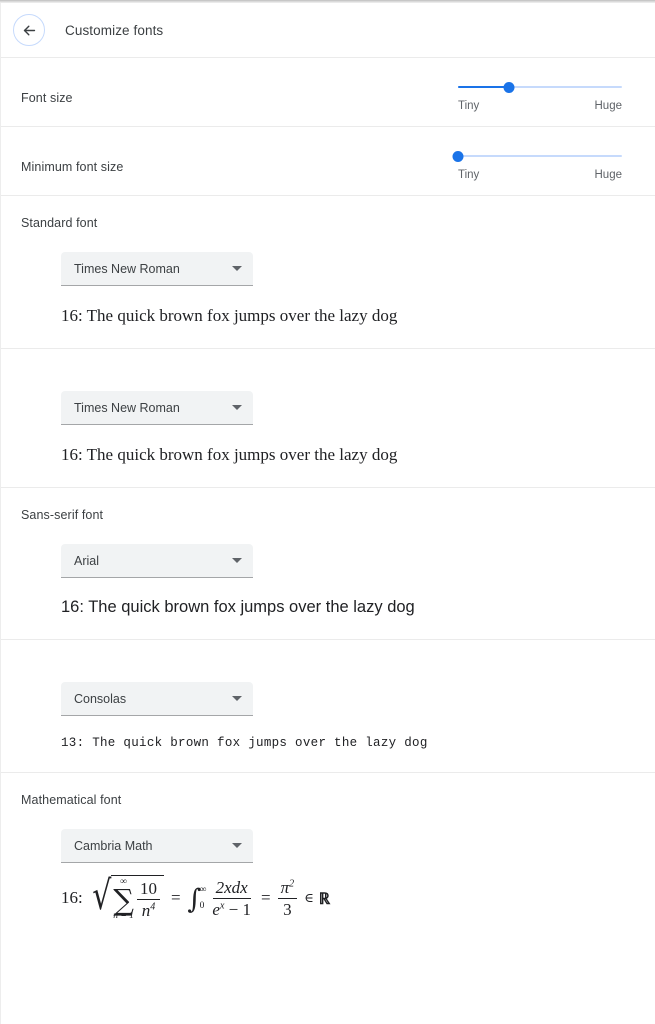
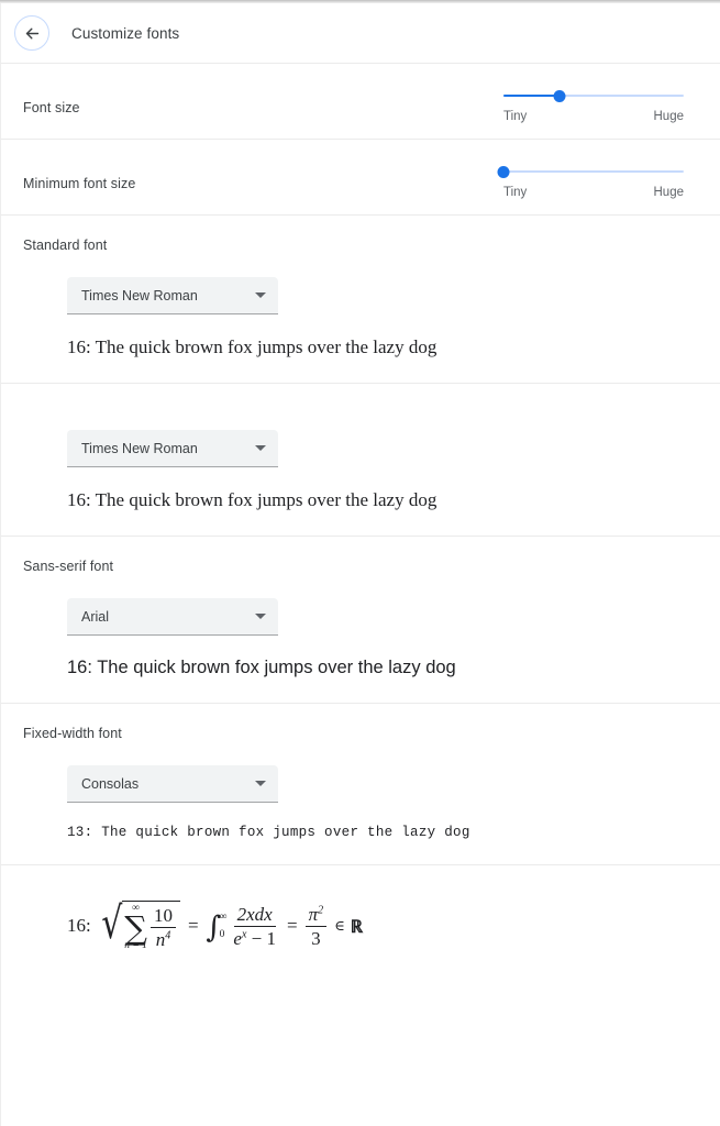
  Customize fonts
  Font size
  Tiny
  Huge
  Minimum font size
  Tiny
  Huge
  Standard font
  Times New Roman
  16: The quick brown fox jumps over the lazy dog
  Times New Roman
  16: The quick brown fox jumps over the lazy dog
  Sans-serif font
  Arial
  16: The quick brown fox jumps over the lazy dog
+ Fixed-width font
  Consolas
  13: The quick brown fox jumps over the lazy dog
- Mathematical font
- Cambria Math
  16:
  √
  ∞
  ∑
  n = 1
  10
  n4
  =
  ∫
  ∞
  0
  2xdx
  ex − 1
  =
  π2
  3
  ∈
  ℝ
